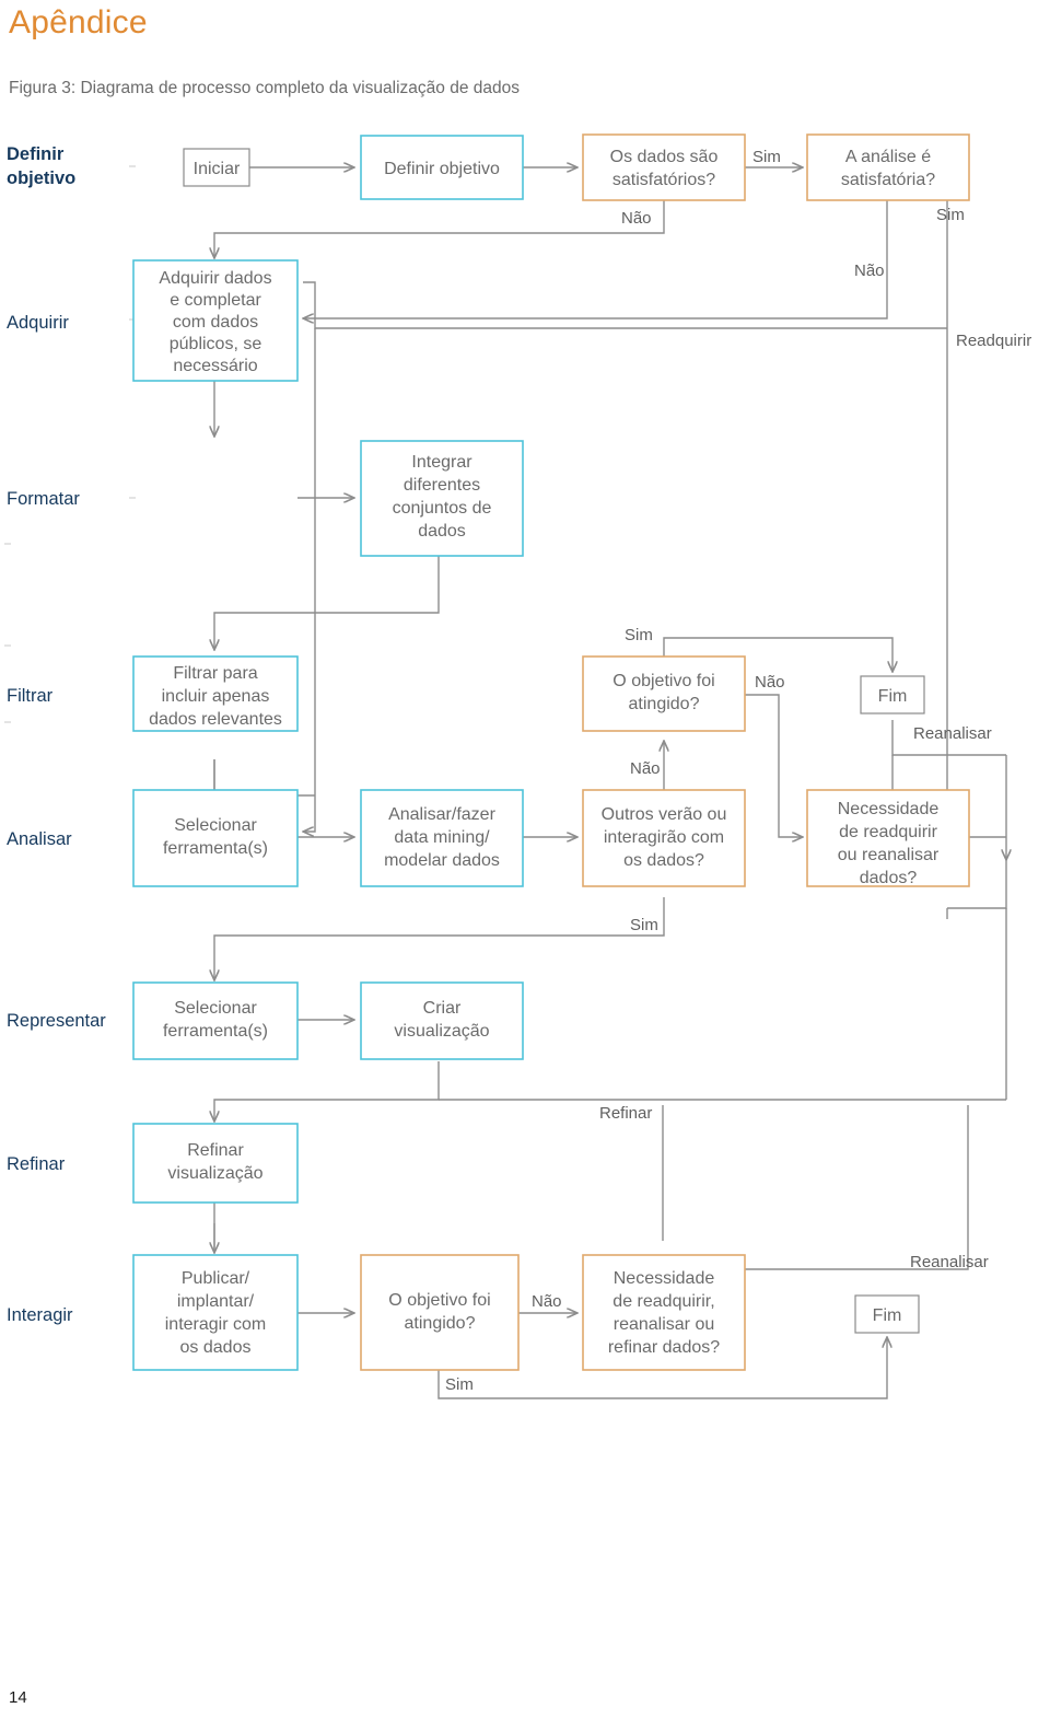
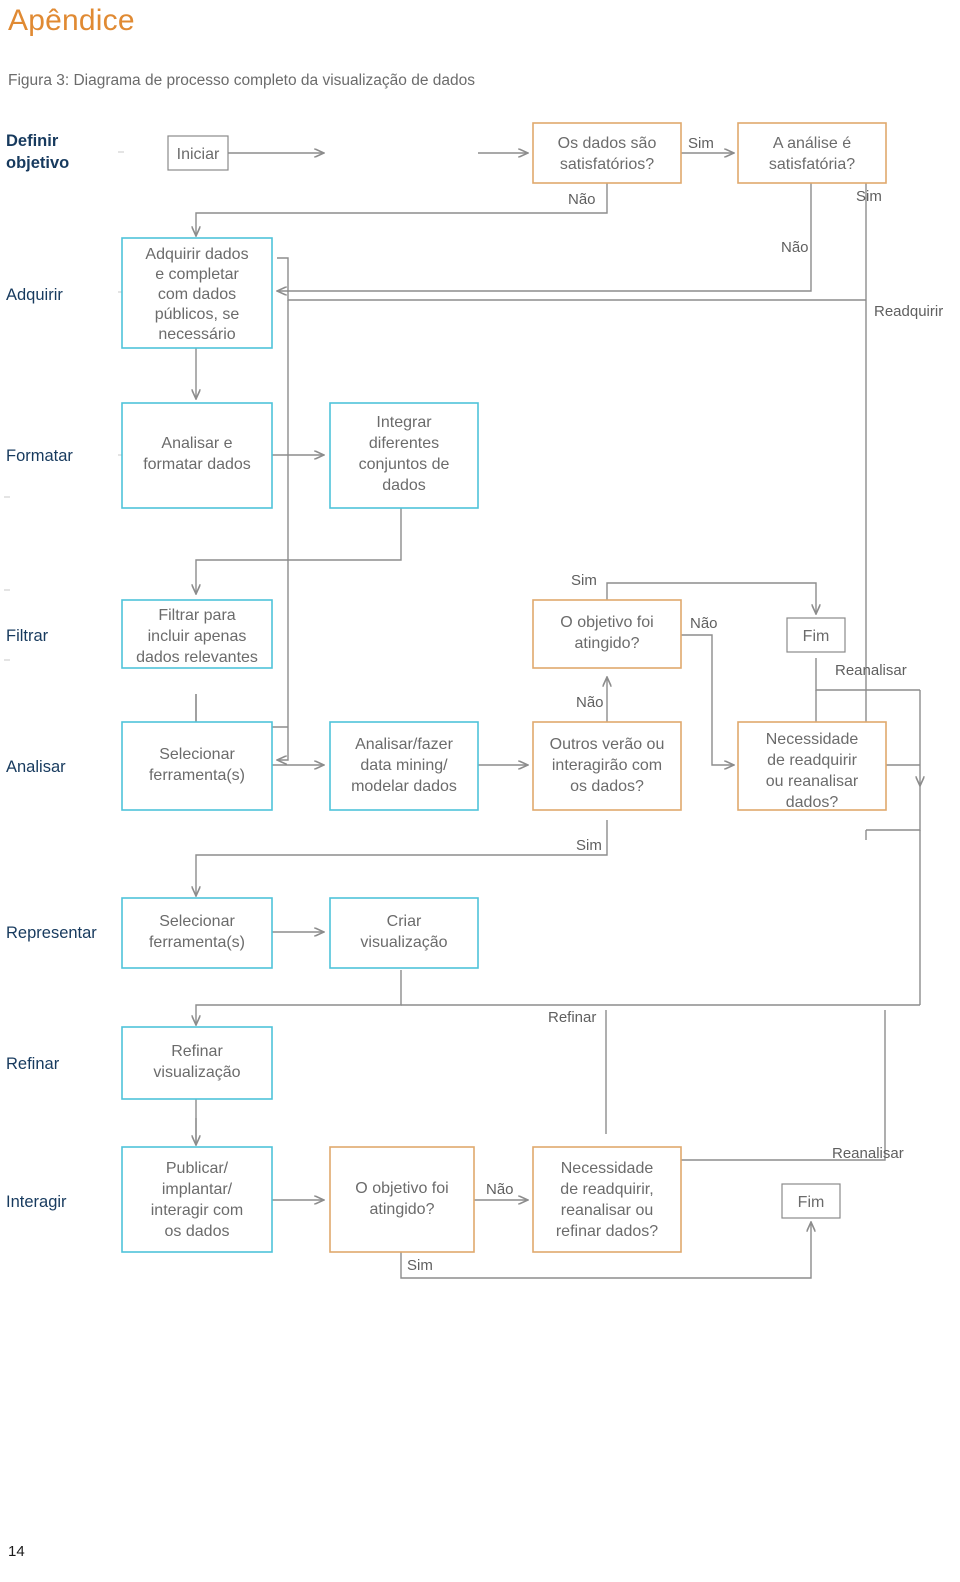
  Apêndice
  Figura 3: Diagrama de processo completo da visualização de dados
  14
  Iniciar
- Definir objetivo
  Os dados são
  satisfatórios?
  A análise é
  satisfatória?
  Adquirir dados
  e completar
  com dados
  públicos, se
  necessário
+ Analisar e
+ formatar dados
  Integrar
  diferentes
  conjuntos de
  dados
  Filtrar para
  incluir apenas
  dados relevantes
  O objetivo foi
  atingido?
  Fim
  Selecionar
  ferramenta(s)
  Analisar/fazer
  data mining/
  modelar dados
  Outros verão ou
  interagirão com
  os dados?
  Necessidade
  de readquirir
  ou reanalisar
  dados?
  Selecionar
  ferramenta(s)
  Criar
  visualização
  Refinar
  visualização
  Publicar/
  implantar/
  interagir com
  os dados
  O objetivo foi
  atingido?
  Necessidade
  de readquirir,
  reanalisar ou
  refinar dados?
  Fim
  Sim
  Não
  Sim
  Não
  Readquirir
  Sim
  Não
  Não
  Sim
  Reanalisar
  Refinar
  Não
  Sim
  Reanalisar
  Definir
  objetivo
  Adquirir
  Formatar
  Filtrar
  Analisar
  Representar
  Refinar
  Interagir
